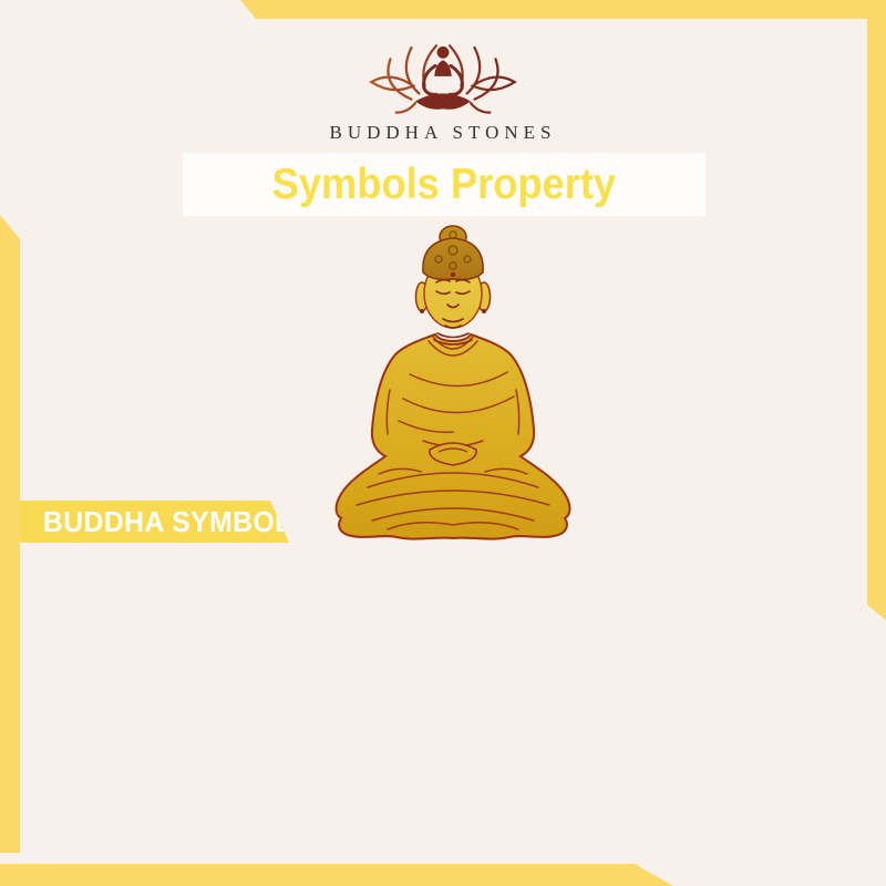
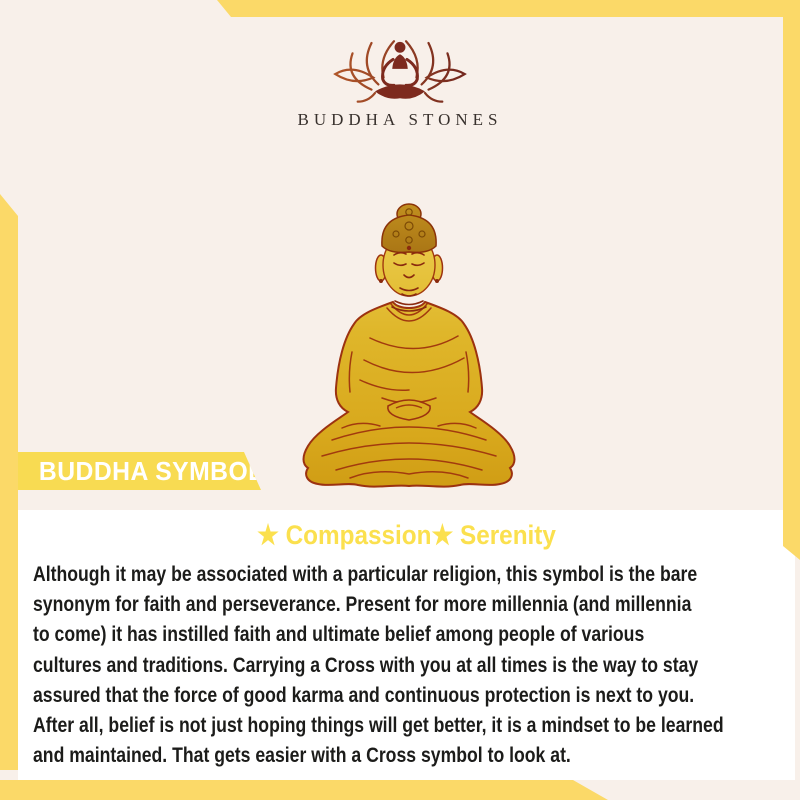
  BUDDHA STONES
- Symbols Property
  BUDDHA SYMBO
+ ★ Compassion★ Serenity
+ Although it may be associated with a particular religion, this symbol is the bare
+ synonym for faith and perseverance. Present for more millennia (and millennia
+ to come) it has instilled faith and ultimate belief among people of various
+ cultures and traditions. Carrying a Cross with you at all times is the way to stay
+ assured that the force of good karma and continuous protection is next to you.
+ After all, belief is not just hoping things will get better, it is a mindset to be learned
+ and maintained. That gets easier with a Cross symbol to look at.
